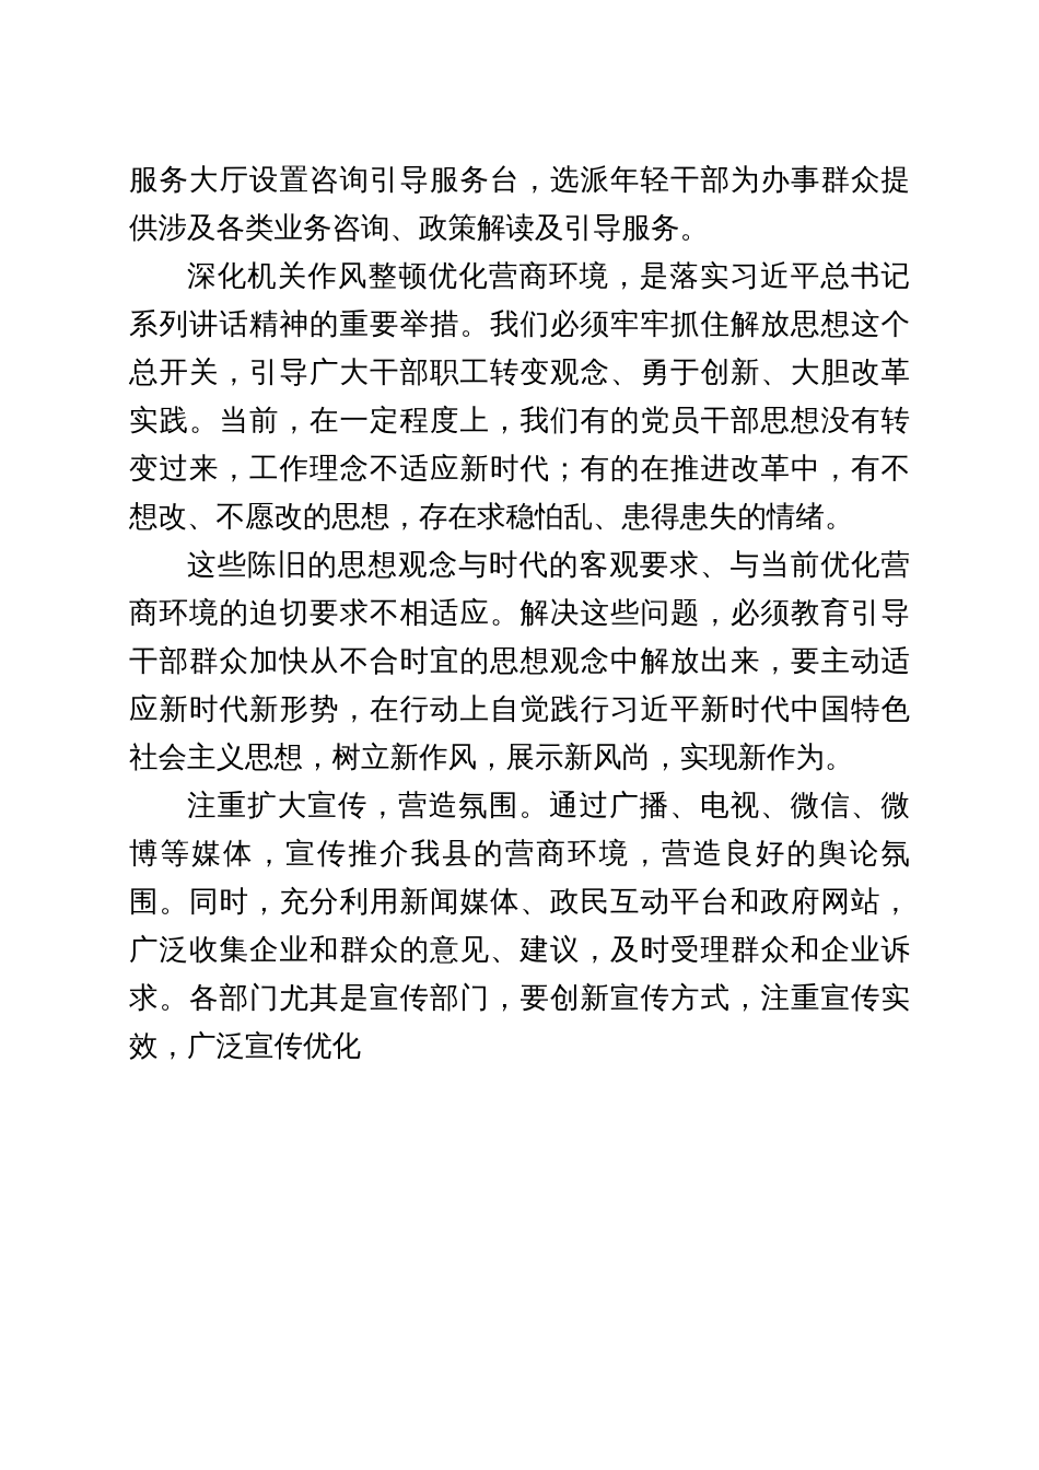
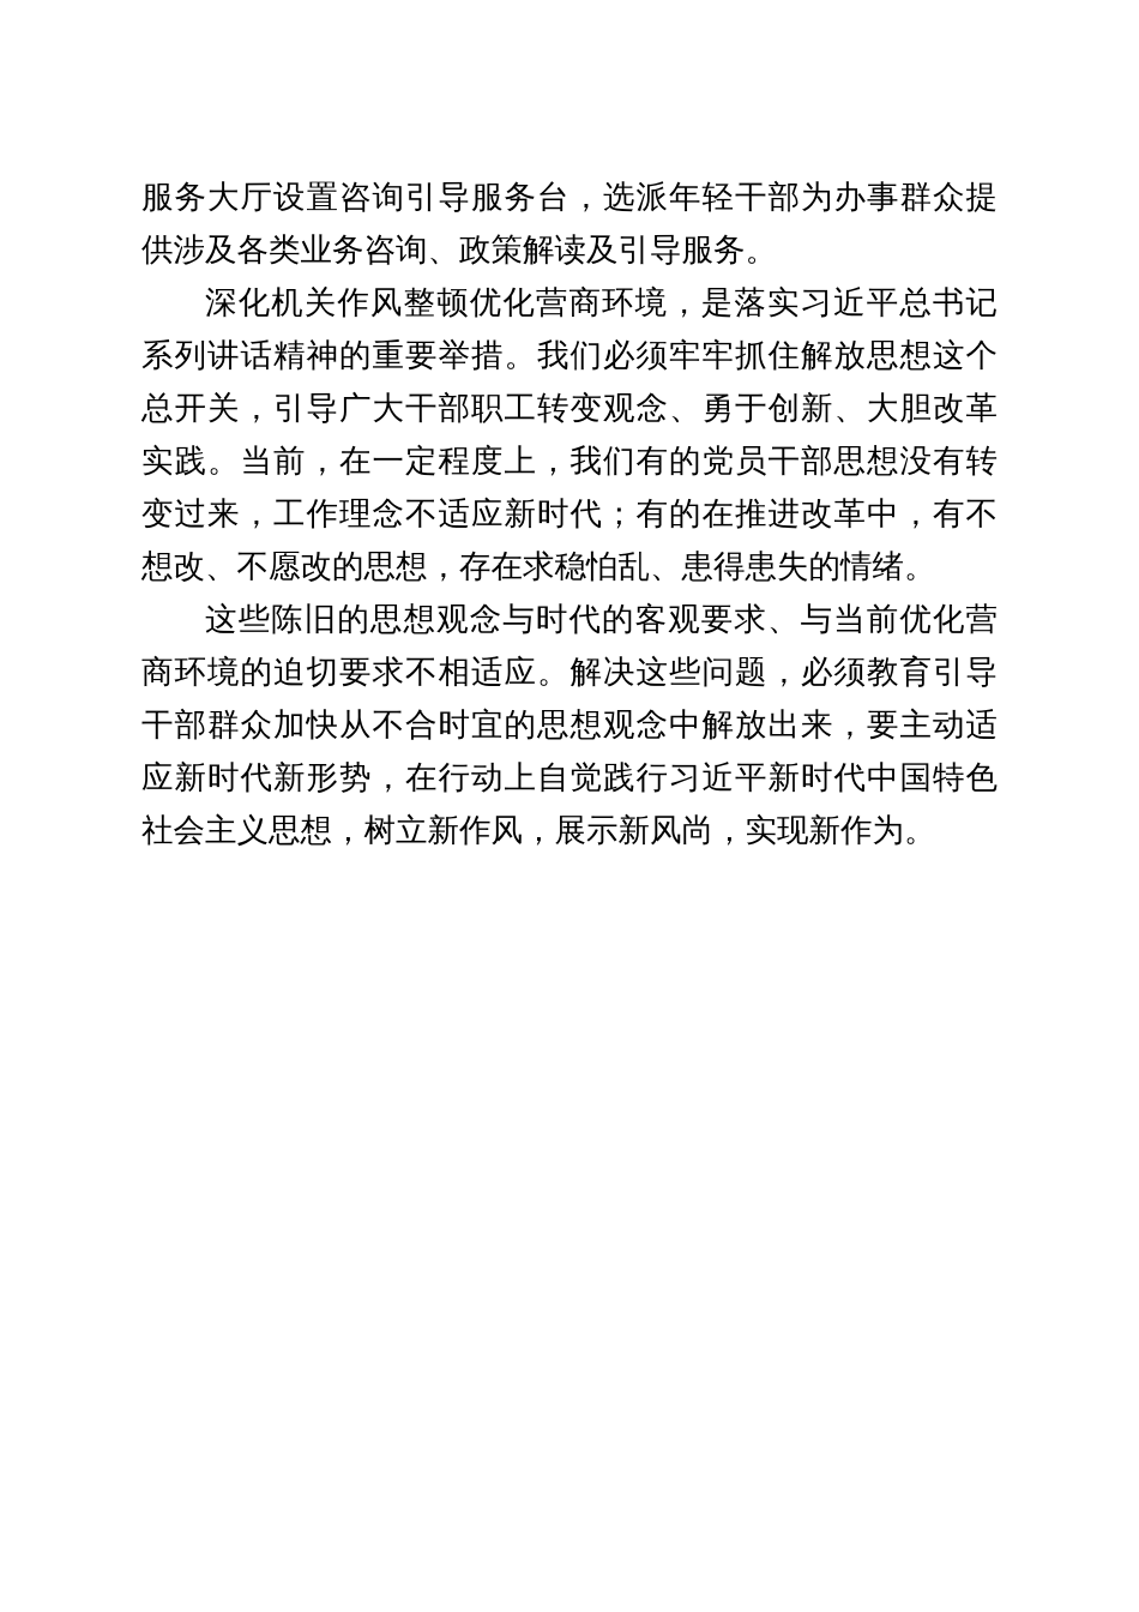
  服务大厅设置咨询引导服务台，选派年轻干部为办事群众提供涉及各类业务咨询、政策解读及引导服务。
  深化机关作风整顿优化营商环境，是落实习近平总书记系列讲话精神的重要举措。我们必须牢牢抓住解放思想这个总开关，引导广大干部职工转变观念、勇于创新、大胆改革实践。当前，在一定程度上，我们有的党员干部思想没有转变过来，工作理念不适应新时代；有的在推进改革中，有不想改、不愿改的思想，存在求稳怕乱、患得患失的情绪。
  这些陈旧的思想观念与时代的客观要求、与当前优化营商环境的迫切要求不相适应。解决这些问题，必须教育引导干部群众加快从不合时宜的思想观念中解放出来，要主动适应新时代新形势，在行动上自觉践行习近平新时代中国特色社会主义思想，树立新作风，展示新风尚，实现新作为。
- 注重扩大宣传，营造氛围。通过广播、电视、微信、微博等媒体，宣传推介我县的营商环境，营造良好的舆论氛围。同时，充分利用新闻媒体、政民互动平台和政府网站，广泛收集企业和群众的意见、建议，及时受理群众和企业诉求。各部门尤其是宣传部门，要创新宣传方式，注重宣传实效，广泛宣传优化
